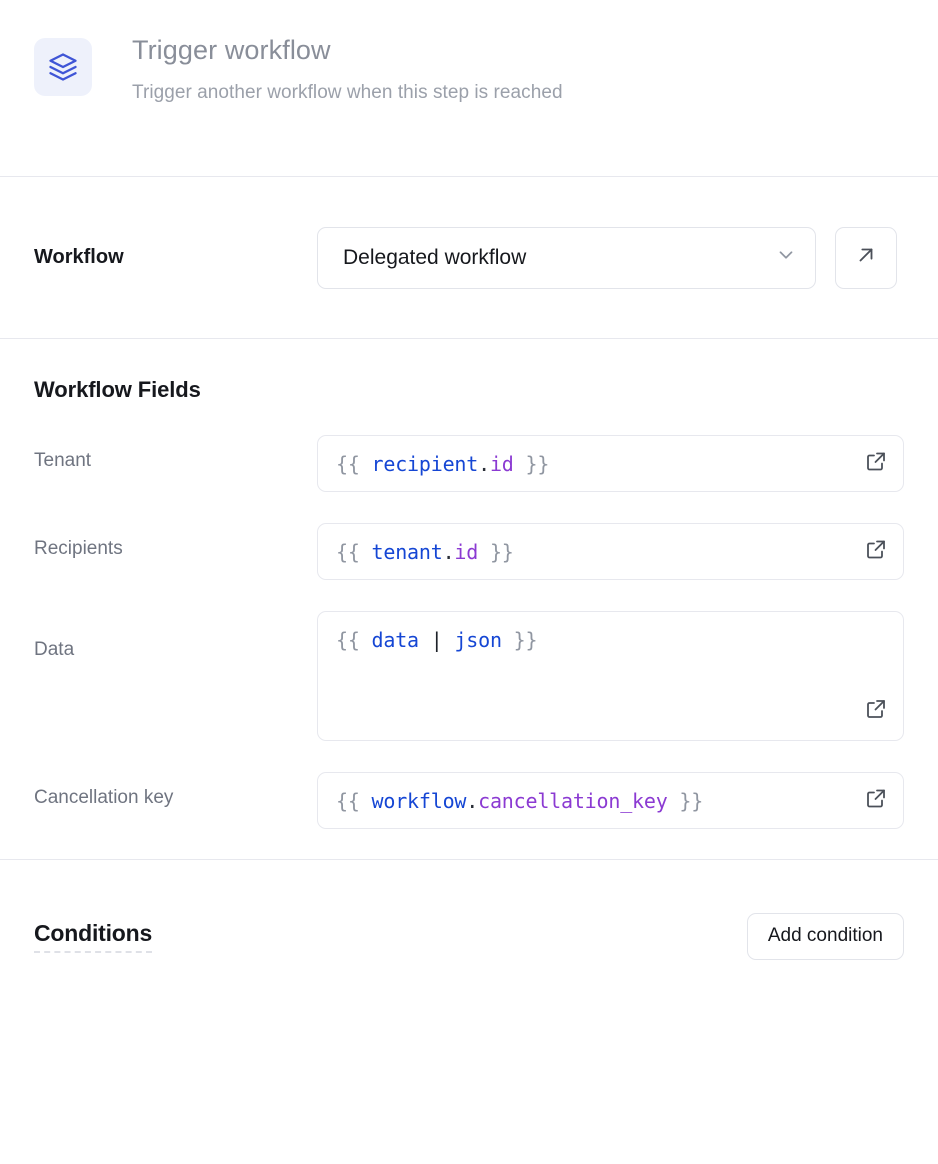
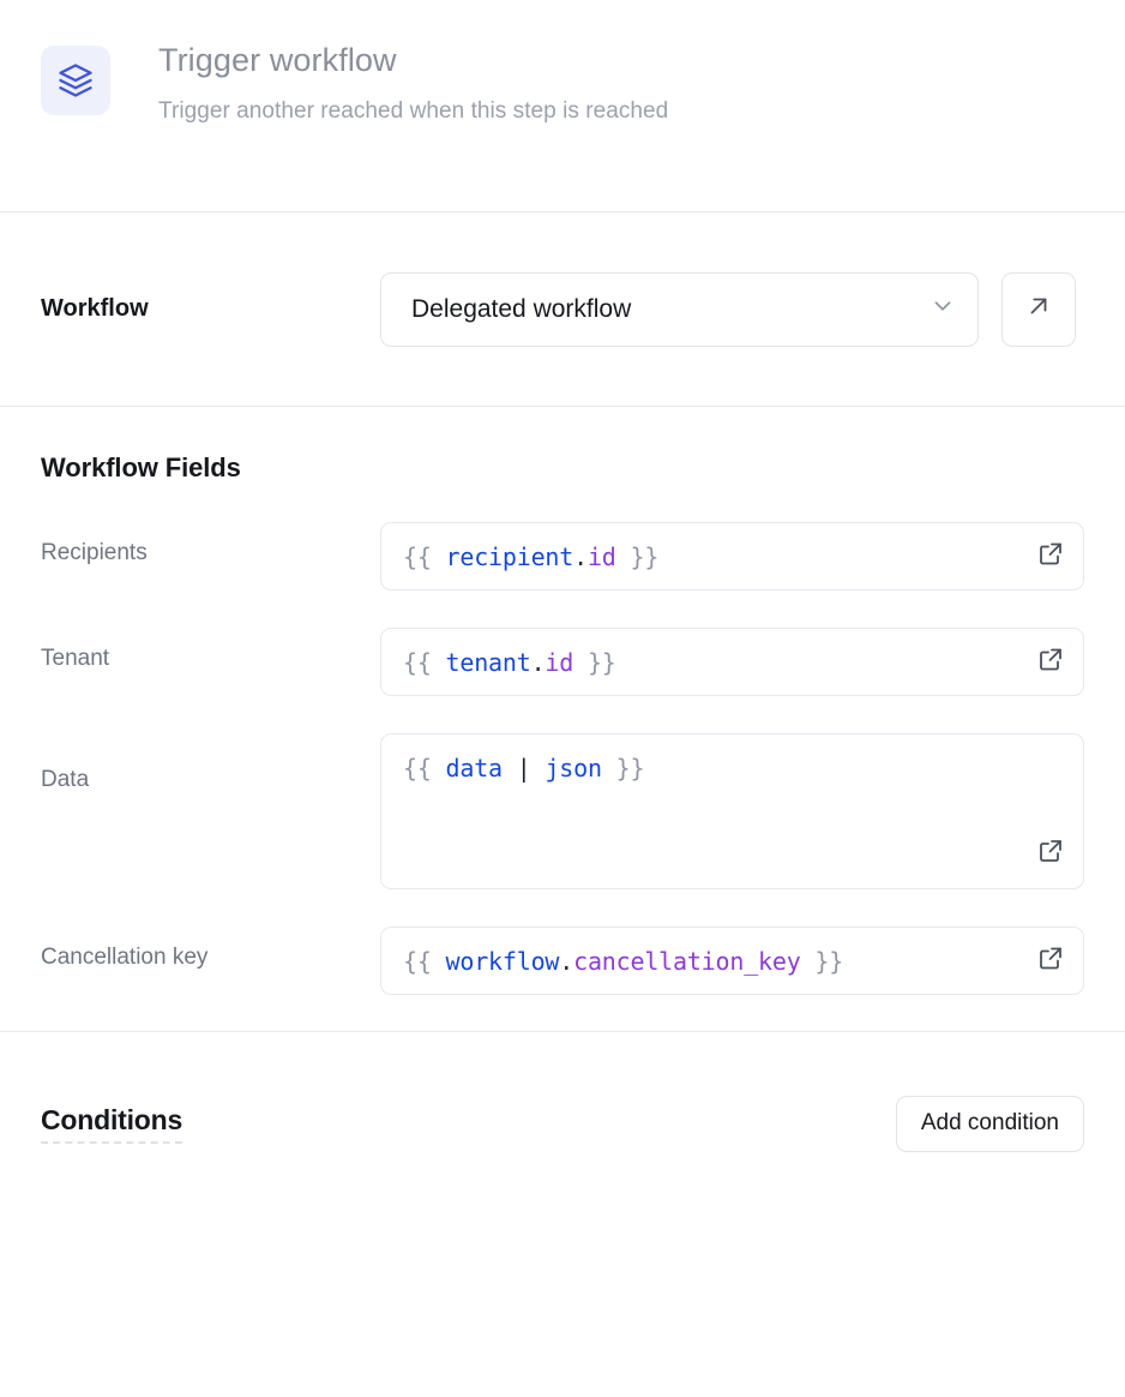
  Trigger workflow
- Trigger another workflow when this step is reached
+ Trigger another reached when this step is reached
  Workflow
  Delegated workflow
  Workflow Fields
- Tenant
+ Recipients
  {{ recipient.id }}
- Recipients
+ Tenant
  {{ tenant.id }}
  Data
  {{ data | json }}
  Cancellation key
  {{ workflow.cancellation_key }}
  Conditions
  Add condition
